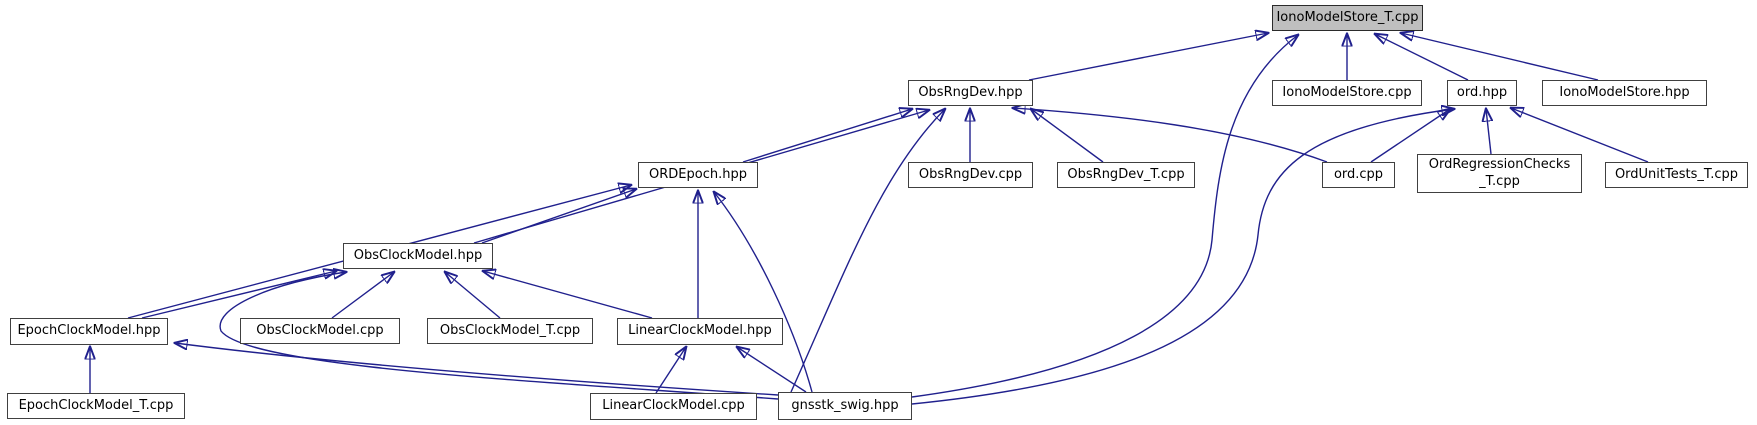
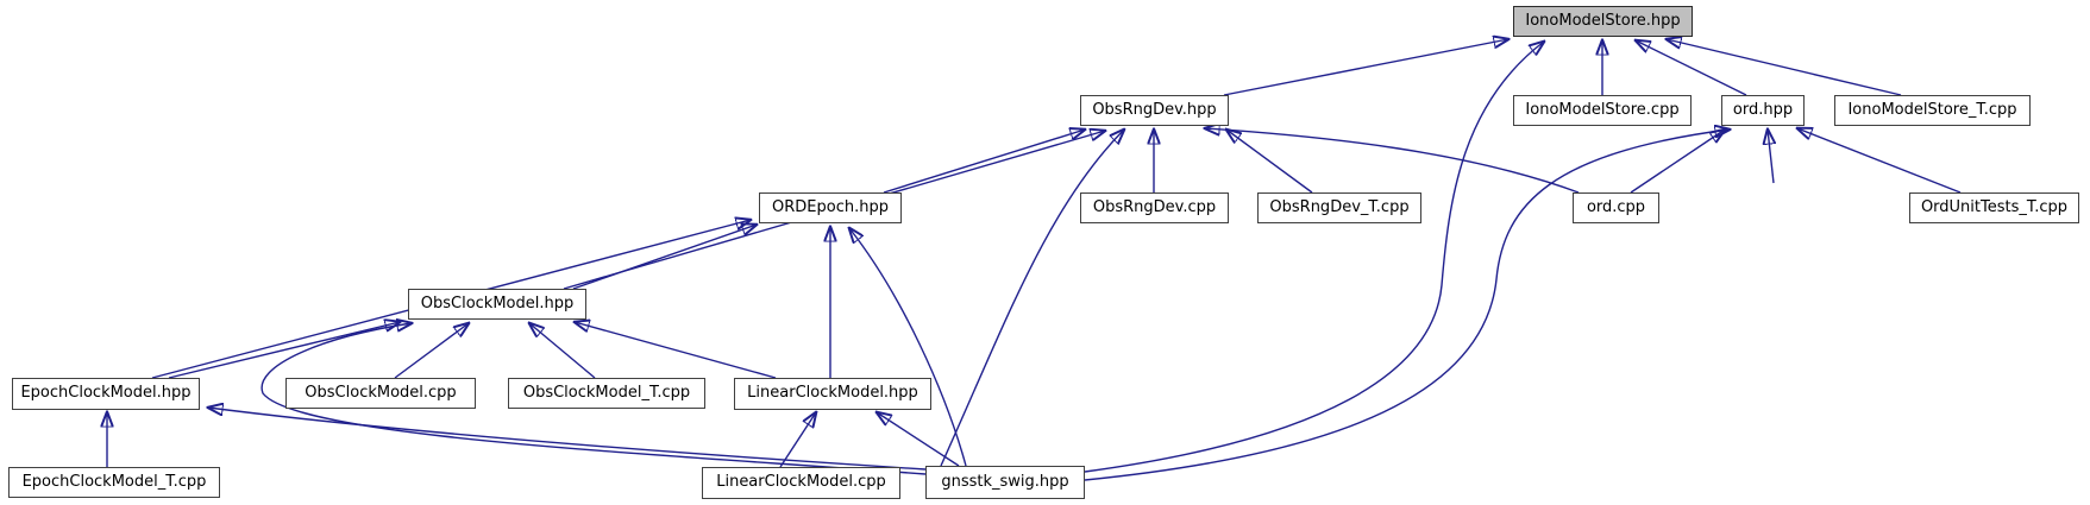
- IonoModelStore_T.cpp
+ IonoModelStore.hpp
  ObsRngDev.hpp
  IonoModelStore.cpp
  ord.hpp
- IonoModelStore.hpp
+ IonoModelStore_T.cpp
  ORDEpoch.hpp
  ObsRngDev.cpp
  ObsRngDev_T.cpp
  ord.cpp
- OrdRegressionChecks
- _T.cpp
  OrdUnitTests_T.cpp
  ObsClockModel.hpp
  EpochClockModel.hpp
  ObsClockModel.cpp
  ObsClockModel_T.cpp
  LinearClockModel.hpp
  EpochClockModel_T.cpp
  LinearClockModel.cpp
  gnsstk_swig.hpp
